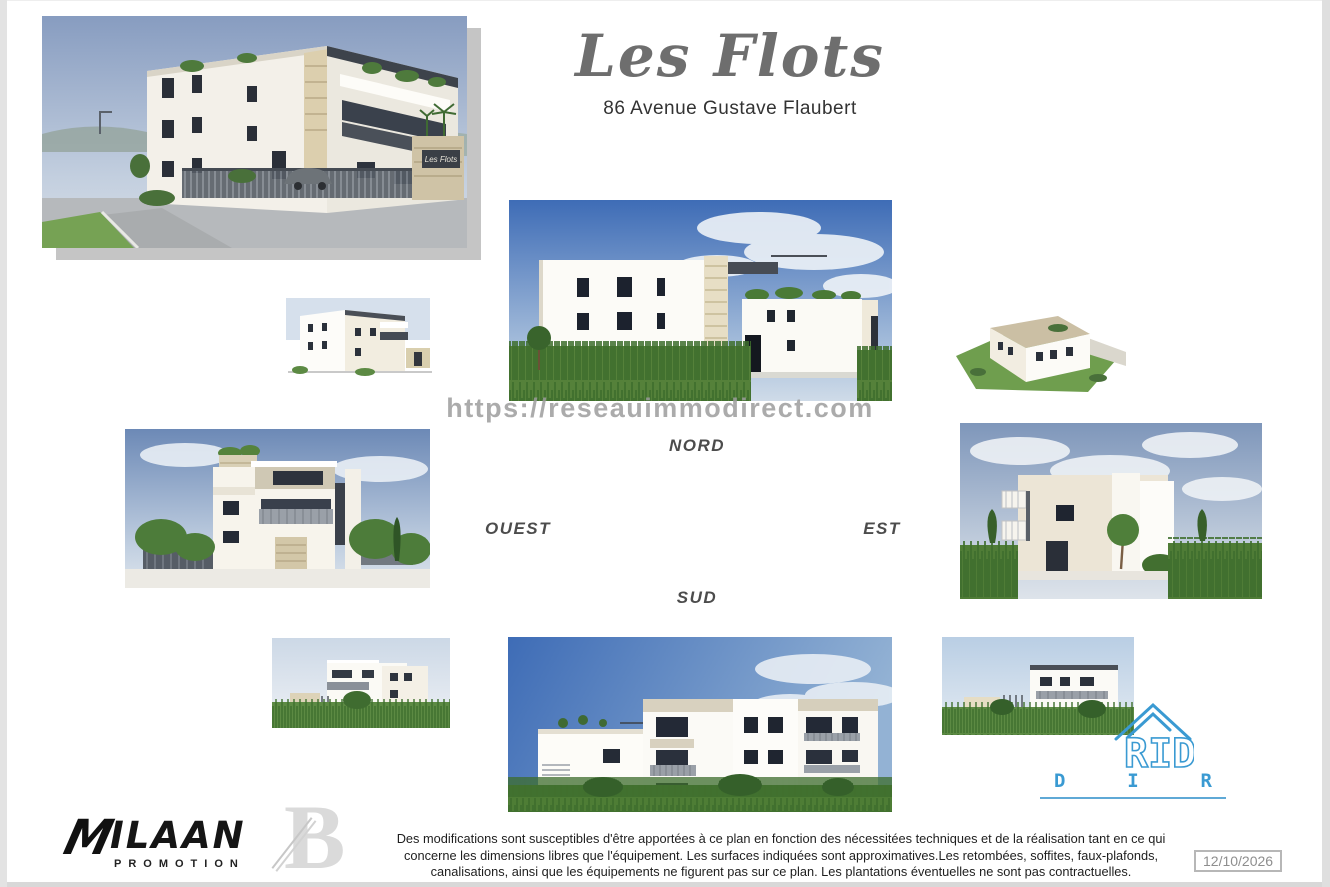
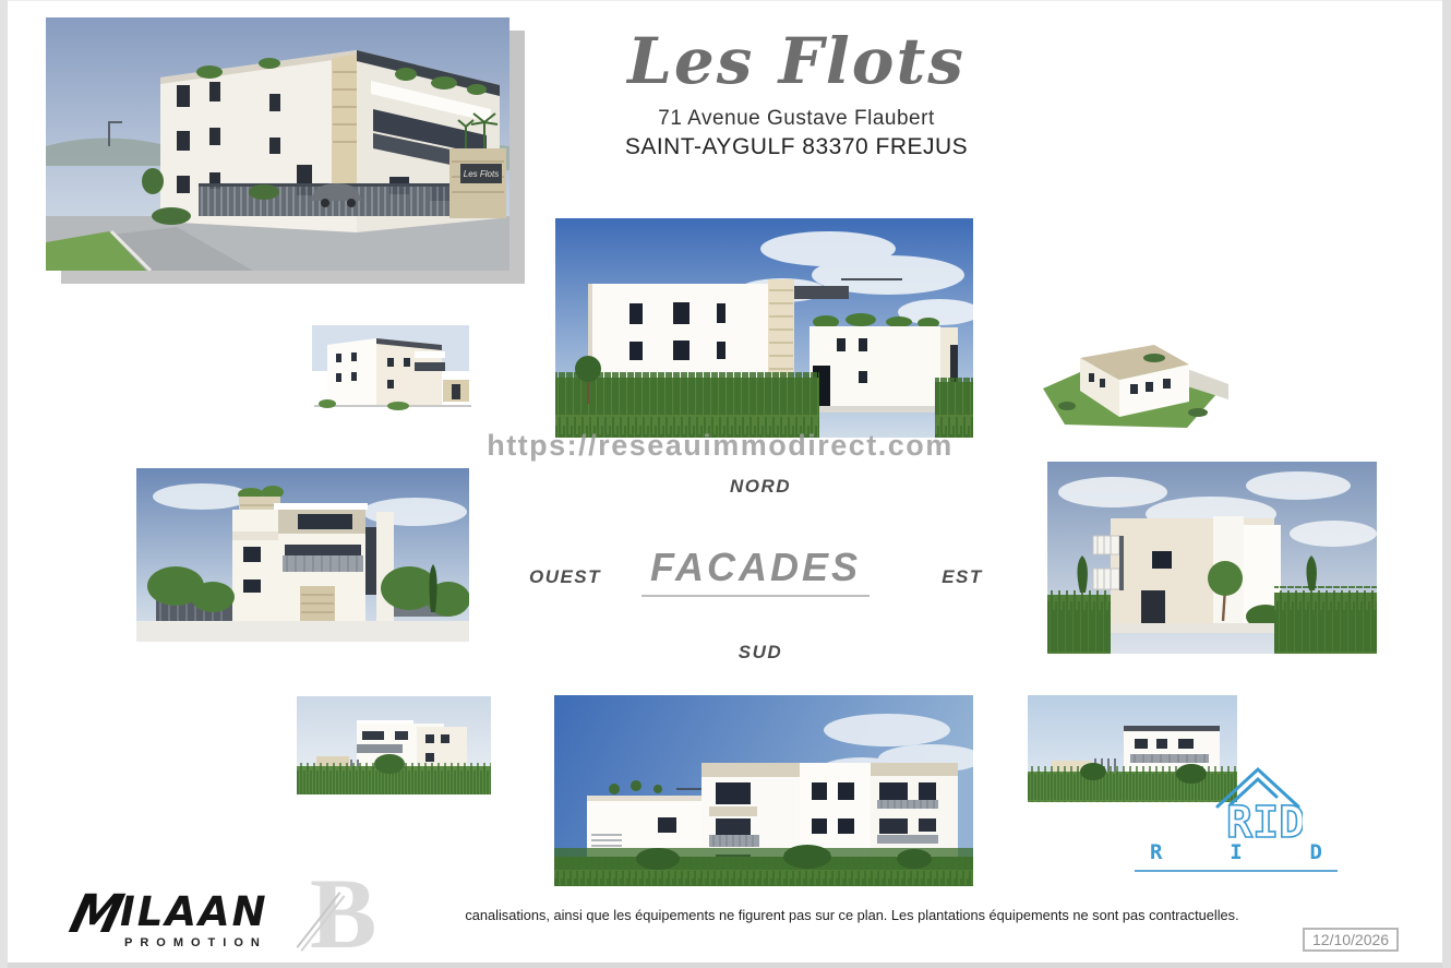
  Les Flots
  Les Flots
- 86 Avenue Gustave Flaubert
+ 71 Avenue Gustave Flaubert
+ SAINT-AYGULF 83370 FREJUS
  https://reseauimmodirect.com
  NORD
  OUEST
+ FACADES
  EST
  SUD
  RID
- D
+ R
  I
- R
+ D
  ILAAN
  PROMOTION
  B
- Des modifications sont susceptibles d'être apportées à ce plan en fonction des nécessitées techniques et de la réalisation tant en ce qui
- concerne les dimensions libres que l'équipement. Les surfaces indiquées sont approximatives.Les retombées, soffites, faux-plafonds,
- canalisations, ainsi que les équipements ne figurent pas sur ce plan. Les plantations éventuelles ne sont pas contractuelles.
+ canalisations, ainsi que les équipements ne figurent pas sur ce plan. Les plantations équipements ne sont pas contractuelles.
  12/10/2026
